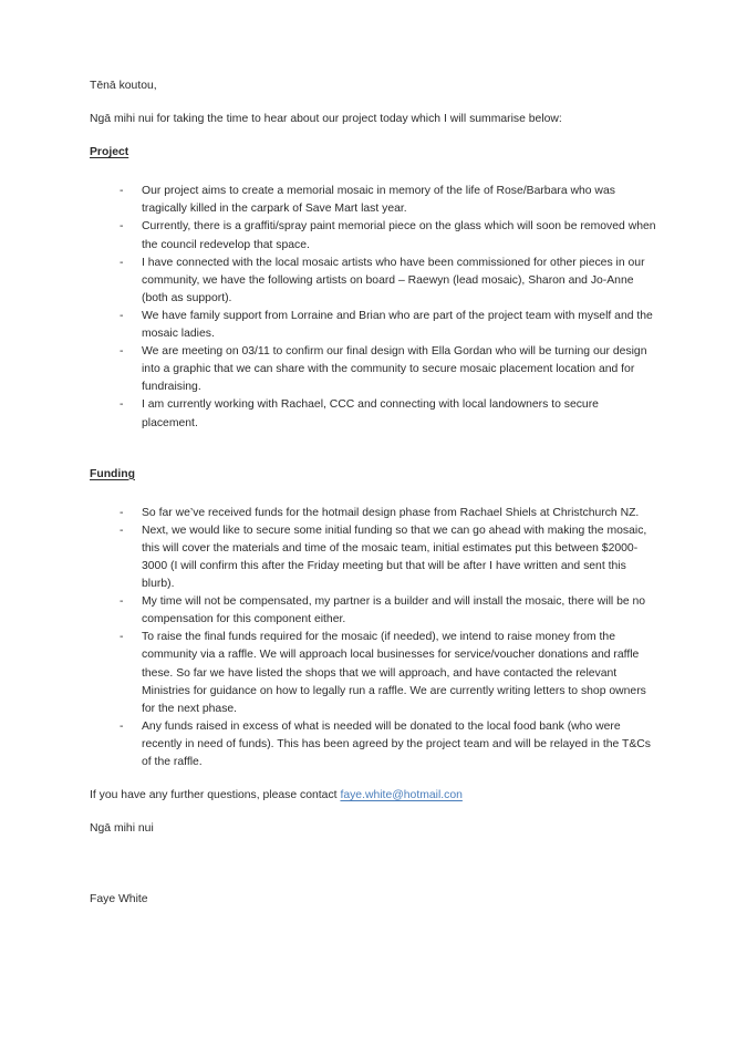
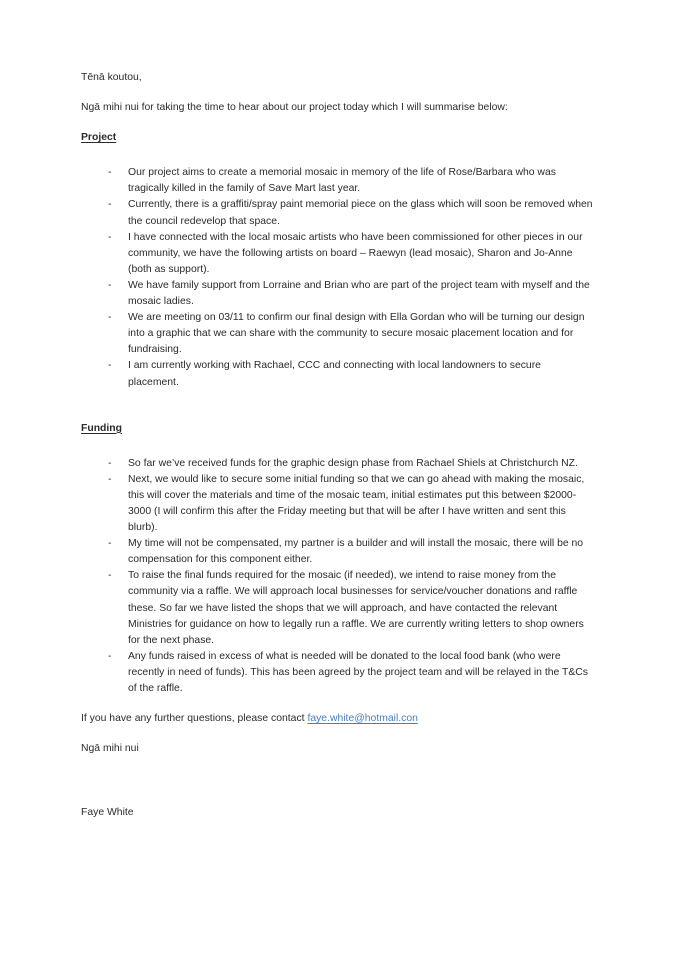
  Tēnā koutou,
  Ngā mihi nui for taking the time to hear about our project today which I will summarise below:
  Project
  -
- Our project aims to create a memorial mosaic in memory of the life of Rose/Barbara who was tragically killed in the carpark of Save Mart last year.
+ Our project aims to create a memorial mosaic in memory of the life of Rose/Barbara who was tragically killed in the family of Save Mart last year.
  -
  Currently, there is a graffiti/spray paint memorial piece on the glass which will soon be removed when the council redevelop that space.
  -
  I have connected with the local mosaic artists who have been commissioned for other pieces in our community, we have the following artists on board – Raewyn (lead mosaic), Sharon and Jo-Anne (both as support).
  -
  We have family support from Lorraine and Brian who are part of the project team with myself and the mosaic ladies.
  -
  We are meeting on 03/11 to confirm our final design with Ella Gordan who will be turning our design into a graphic that we can share with the community to secure mosaic placement location and for fundraising.
  -
  I am currently working with Rachael, CCC and connecting with local landowners to secure placement.
  Funding
  -
- So far we’ve received funds for the hotmail design phase from Rachael Shiels at Christchurch NZ.
+ So far we’ve received funds for the graphic design phase from Rachael Shiels at Christchurch NZ.
  -
  Next, we would like to secure some initial funding so that we can go ahead with making the mosaic, this will cover the materials and time of the mosaic team, initial estimates put this between $2000-3000 (I will confirm this after the Friday meeting but that will be after I have written and sent this blurb).
  -
  My time will not be compensated, my partner is a builder and will install the mosaic, there will be no compensation for this component either.
  -
  To raise the final funds required for the mosaic (if needed), we intend to raise money from the community via a raffle. We will approach local businesses for service/voucher donations and raffle these. So far we have listed the shops that we will approach, and have contacted the relevant Ministries for guidance on how to legally run a raffle. We are currently writing letters to shop owners for the next phase.
  -
  Any funds raised in excess of what is needed will be donated to the local food bank (who were recently in need of funds). This has been agreed by the project team and will be relayed in the T&Cs of the raffle.
  If you have any further questions, please contact faye.white@hotmail.con
  Ngā mihi nui
  Faye White
